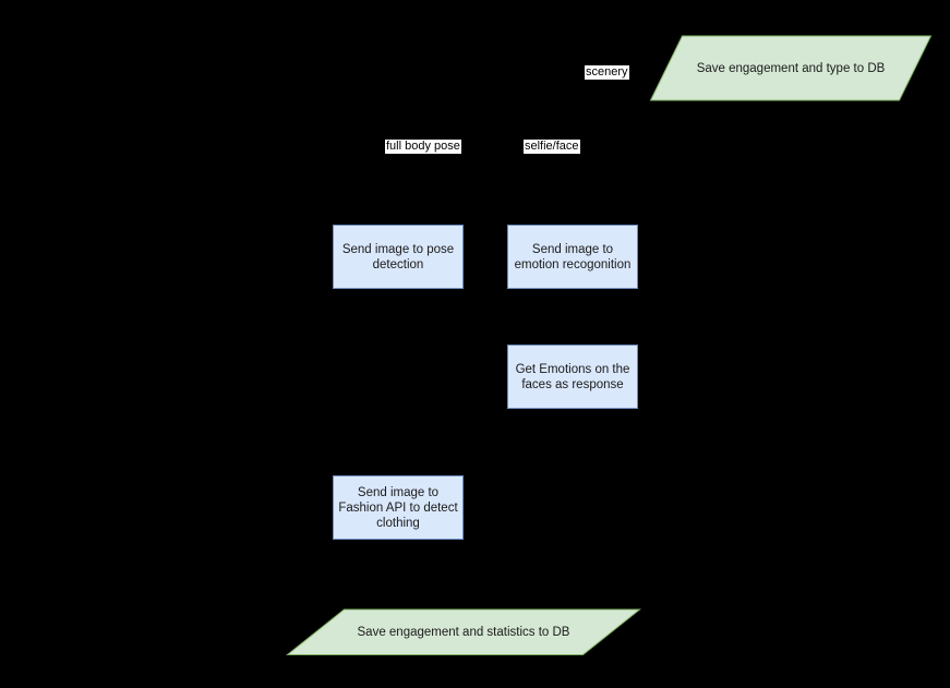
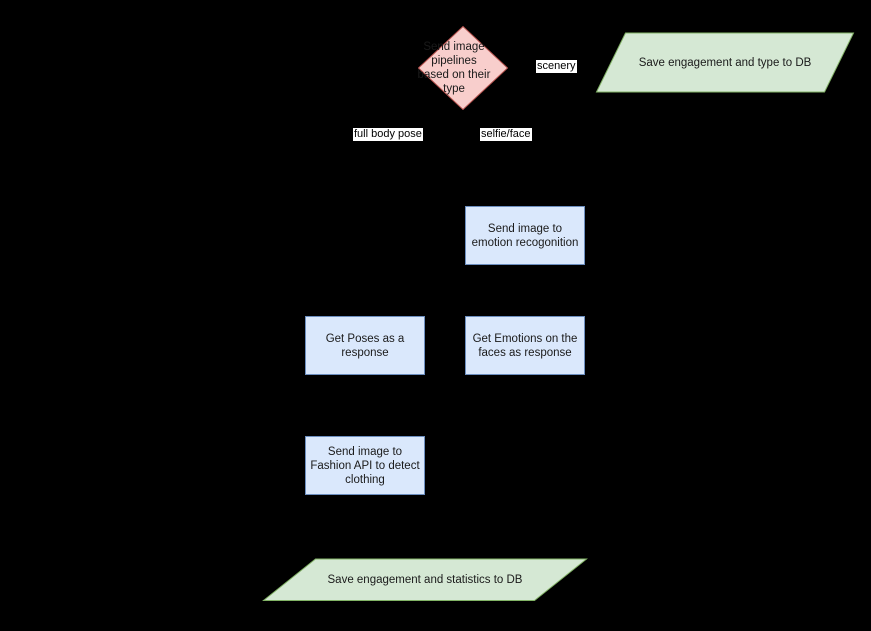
+ Send image
+ pipelines
+ based on their
+ type
  Save engagement and type to DB
  scenery
  full body pose
  selfie/face
- Send image to pose
- detection
  Send image to
  emotion recogonition
+ Get Poses as a
+ response
  Get Emotions on the
  faces as response
  Send image to
  Fashion API to detect
  clothing
  Save engagement and statistics to DB
